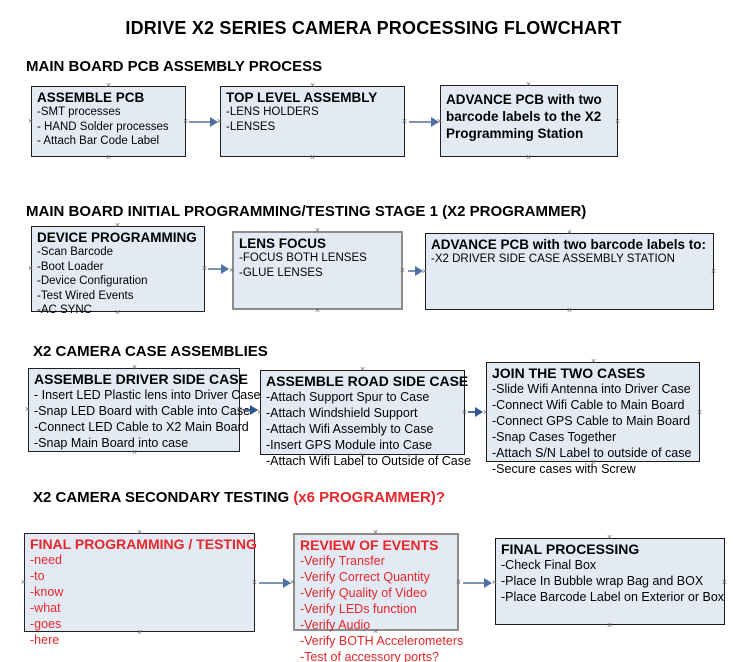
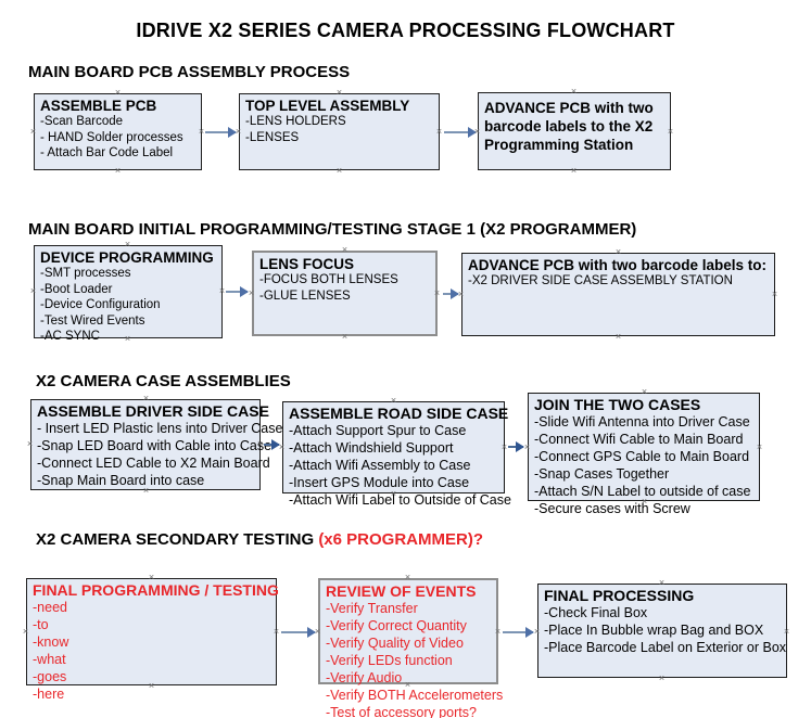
  IDRIVE X2 SERIES CAMERA PROCESSING FLOWCHART
  MAIN BOARD PCB ASSEMBLY PROCESS
  ASSEMBLE PCB
- -SMT processes
+ -Scan Barcode
  - HAND Solder processes
  - Attach Bar Code Label
  TOP LEVEL ASSEMBLY
  -LENS HOLDERS
  -LENSES
  ADVANCE PCB with two barcode labels to the X2 Programming Station
  MAIN BOARD INITIAL PROGRAMMING/TESTING STAGE 1 (X2 PROGRAMMER)
  DEVICE PROGRAMMING
- -Scan Barcode
+ -SMT processes
  -Boot Loader
  -Device Configuration
  -Test Wired Events
  -AC SYNC
  LENS FOCUS
  -FOCUS BOTH LENSES
  -GLUE LENSES
  ADVANCE PCB with two barcode labels to:
  -X2 DRIVER SIDE CASE ASSEMBLY STATION
  X2 CAMERA CASE ASSEMBLIES
  ASSEMBLE DRIVER SIDE CASE
  - Insert LED Plastic lens into Driver Case
  -Snap LED Board with Cable into Cae
  -Connect LED Cable to X2 Main Board
  -Snap Main Board into case
  ASSEMBLE ROAD SIDE CASE
  -Attach Support Spur to Case
  -Attach Windshield Support
  -Attach Wifi Assembly to Case
  -Insert GPS Module into Case
  -Attach Wifi Label to Outside of Case
  JOIN THE TWO CASES
  -Slide Wifi Antenna into Driver Case
  -Connect Wifi Cable to Main Board
  -Connect GPS Cable to Main Board
  -Snap Cases Together
  -Attach S/N Label to outside of case
  -Secure cases with Screw
  X2 CAMERA SECONDARY TESTING (x6 PROGRAMMER)?
  FINAL PROGRAMMING / TESTING
  -need
  -to
  -know
  -what
  -goes
  -here
  REVIEW OF EVENTS
  -Verify Transfer
  -Verify Correct Quantity
  -Verify Quality of Video
  -Verify LEDs function
  -Verify Audio
  -Verify BOTH Accelerometers
  -Test of accessory ports?
  FINAL PROCESSING
  -Check Final Box
  -Place In Bubble wrap Bag and BOX
  -Place Barcode Label on Exterior or Box
